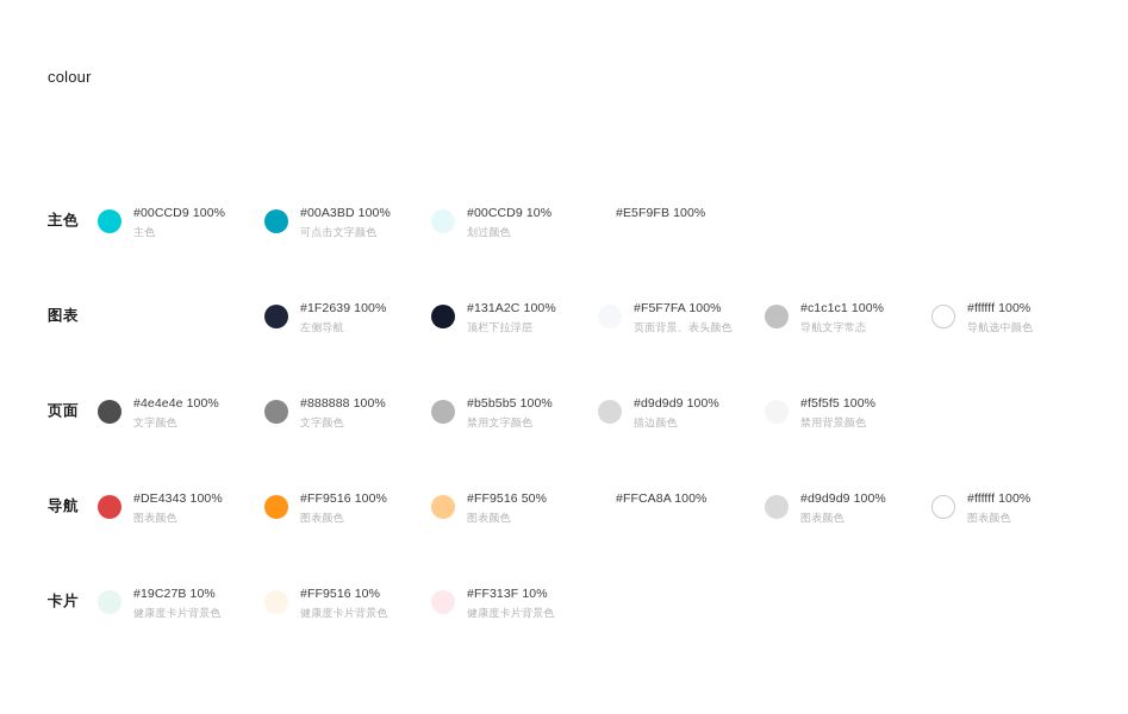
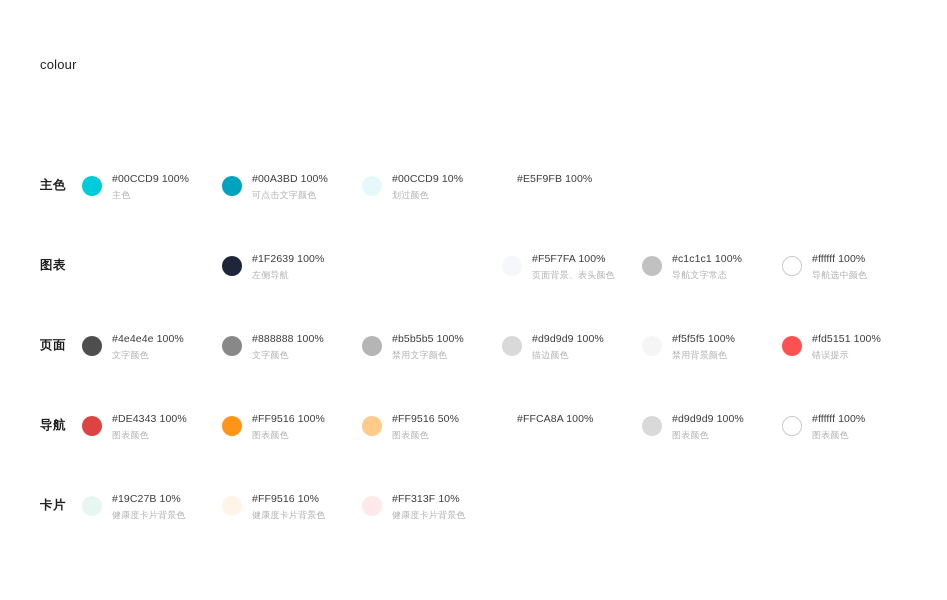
  colour
  主色
  #00CCD9 100%
  主色
  #00A3BD 100%
  可点击文字颜色
  #00CCD9 10%
  划过颜色
  #E5F9FB 100%
  图表
  #1F2639 100%
  左侧导航
- #131A2C 100%
- 顶栏下拉浮层
  #F5F7FA 100%
  页面背景、表头颜色
  #c1c1c1 100%
  导航文字常态
  #ffffff 100%
  导航选中颜色
  页面
  #4e4e4e 100%
  文字颜色
  #888888 100%
  文字颜色
  #b5b5b5 100%
  禁用文字颜色
  #d9d9d9 100%
  描边颜色
  #f5f5f5 100%
  禁用背景颜色
+ #fd5151 100%
+ 错误提示
  导航
  #DE4343 100%
  图表颜色
  #FF9516 100%
  图表颜色
  #FF9516 50%
  图表颜色
  #FFCA8A 100%
  #d9d9d9 100%
  图表颜色
  #ffffff 100%
  图表颜色
  卡片
  #19C27B 10%
  健康度卡片背景色
  #FF9516 10%
  健康度卡片背景色
  #FF313F 10%
  健康度卡片背景色
